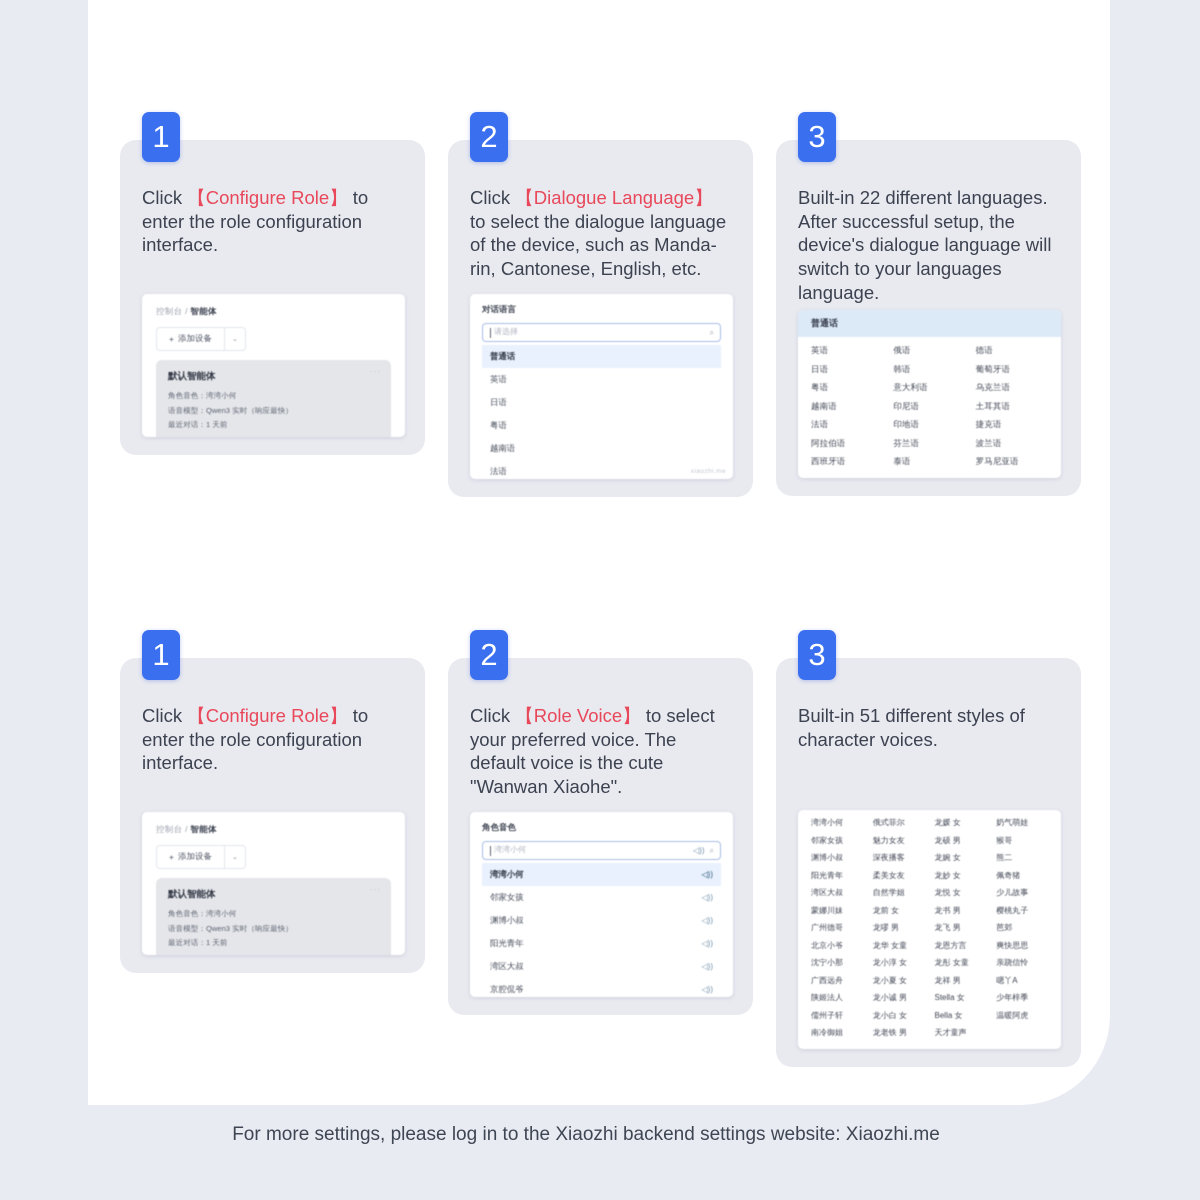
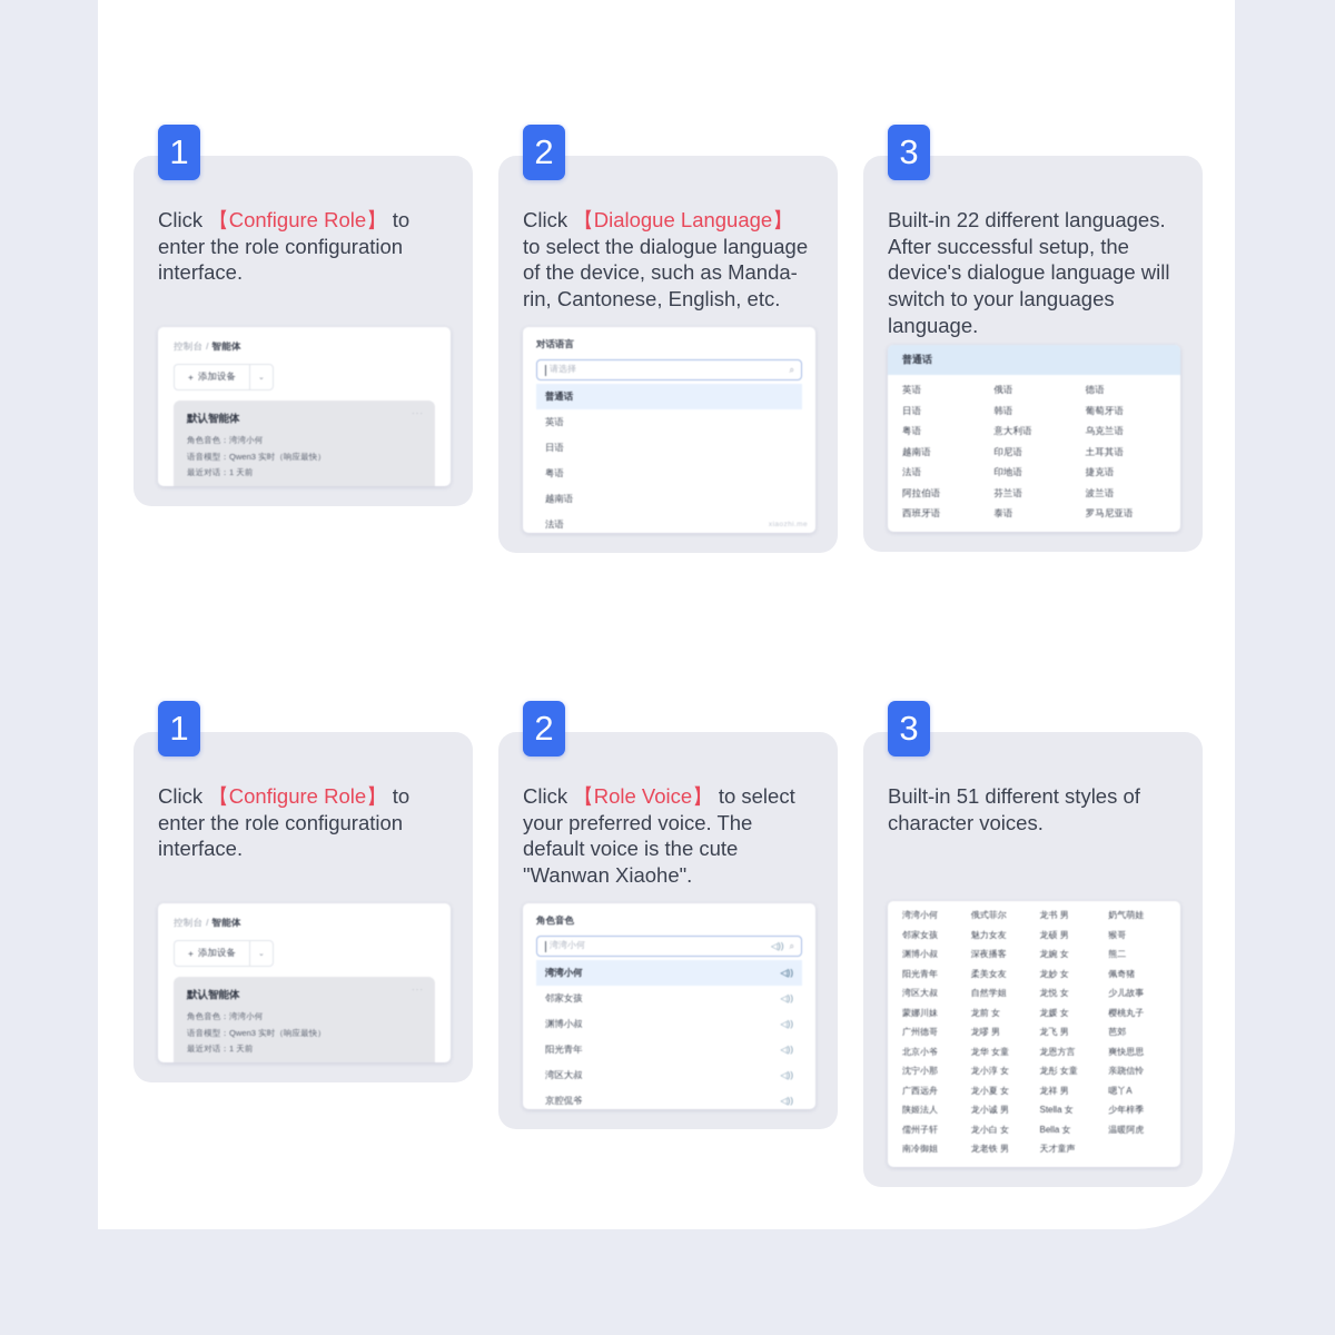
  1
  Click 【Configure Role】 to enter the role configuration interface.
  控制台 / 智能体
  +
  添加设备
  默认智能体
  角色音色：湾湾小何
  语音模型：Qwen3 实时（响应最快）
  最近对话：1 天前
  2
  Click 【Dialogue Language】 to select the dialogue language of the device, such as Manda-rin, Cantonese, English, etc.
  对话语言
  请选择
  ⌕
  普通话
  英语
  日语
  粤语
  越南语
  法语
  3
  Built-in 22 different languages. After successful setup, the device's dialogue language will switch to your languages language.
  普通话
  英语
  俄语
  德语
  日语
  韩语
  葡萄牙语
  粤语
  意大利语
  乌克兰语
  越南语
  印尼语
  土耳其语
  法语
  印地语
  捷克语
  阿拉伯语
  芬兰语
  波兰语
  西班牙语
  泰语
  罗马尼亚语
  1
  Click 【Configure Role】 to enter the role configuration interface.
  控制台 / 智能体
  +
  添加设备
  默认智能体
  角色音色：湾湾小何
  语音模型：Qwen3 实时（响应最快）
  最近对话：1 天前
  2
  Click 【Role Voice】 to select your preferred voice. The default voice is the cute "Wanwan Xiaohe".
  角色音色
  湾湾小何
  ◁))
  ⌕
  湾湾小何
  ◁))
  邻家女孩
  ◁))
  渊博小叔
  ◁))
  阳光青年
  ◁))
  湾区大叔
  ◁))
  京腔侃爷
  ◁))
  3
  Built-in 51 different styles of character voices.
  湾湾小何
  俄式菲尔
- 龙媛 女
+ 龙书 男
  奶气萌娃
  邻家女孩
  魅力女友
  龙硕 男
  猴哥
  渊博小叔
  深夜播客
  龙婉 女
  熊二
  阳光青年
  柔美女友
  龙妙 女
  佩奇猪
  湾区大叔
  自然学姐
  龙悦 女
  少儿故事
  蒙娜川妹
  龙前 女
- 龙书 男
+ 龙媛 女
  樱桃丸子
  广州德哥
  龙嘐 男
  龙飞 男
  芭郊
  北京小爷
  龙华 女童
  龙恩方言
  爽快思思
  沈宁小那
  龙小淳 女
  龙彤 女童
  亲跷信怜
  广西远舟
  龙小夏 女
  龙祥 男
  嗯丫A
  陕姬法人
  龙小诚 男
  Stella 女
  少年梓季
  儒州子轩
  龙小白 女
  Bella 女
  温暖阿虎
  南冷御姐
  龙老铁 男
  天才童声
- For more settings, please log in to the Xiaozhi backend settings website: Xiaozhi.me
